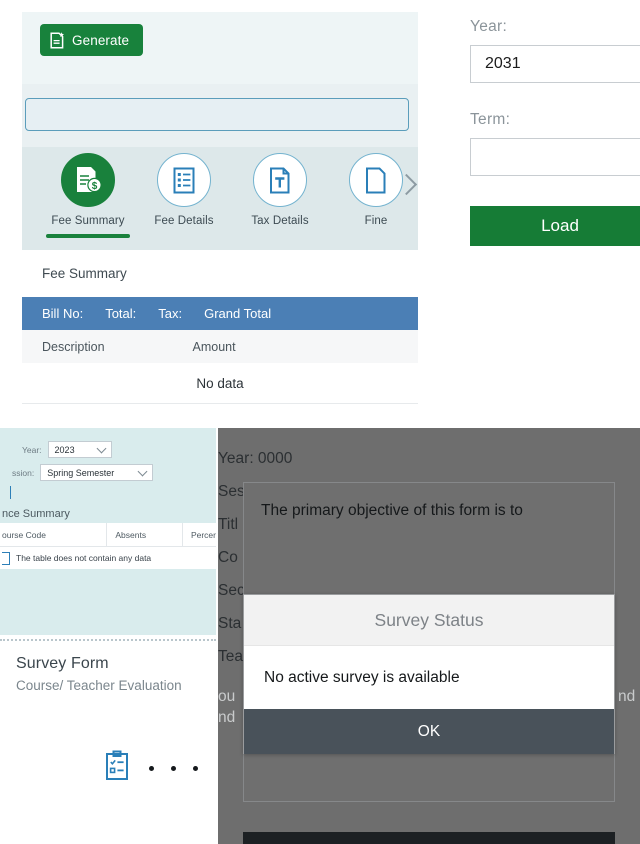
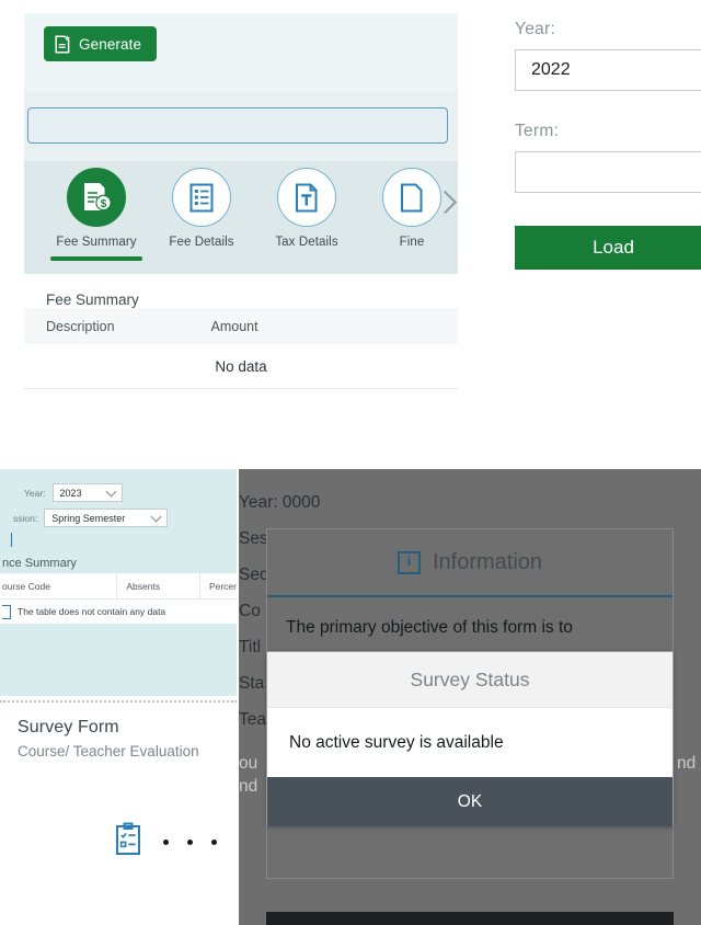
  Generate
  $
  Fee Summary
  Fee Details
  Tax Details
  Fine
  Fee Summary
- Bill No:
- Total:
- Tax:
- Grand Total
  Description
  Amount
  No data
  Year:
- 2031
+ 2022
  Term:
  Load
  Year:
  2023
  ssion:
  Spring Semester
  nce Summary
  ourse Code
  Absents
  Percer
  The table does not contain any data
  Survey Form
  Course/ Teacher Evaluation
  Year: 0000
  Ses
- Titl
+ Sec
  Co
- Sec
+ Titl
  Sta
  Tea
  ou
  nd
  nd
+ i
+ Information
  The primary objective of this form is to
  Survey Status
  No active survey is available
  OK
